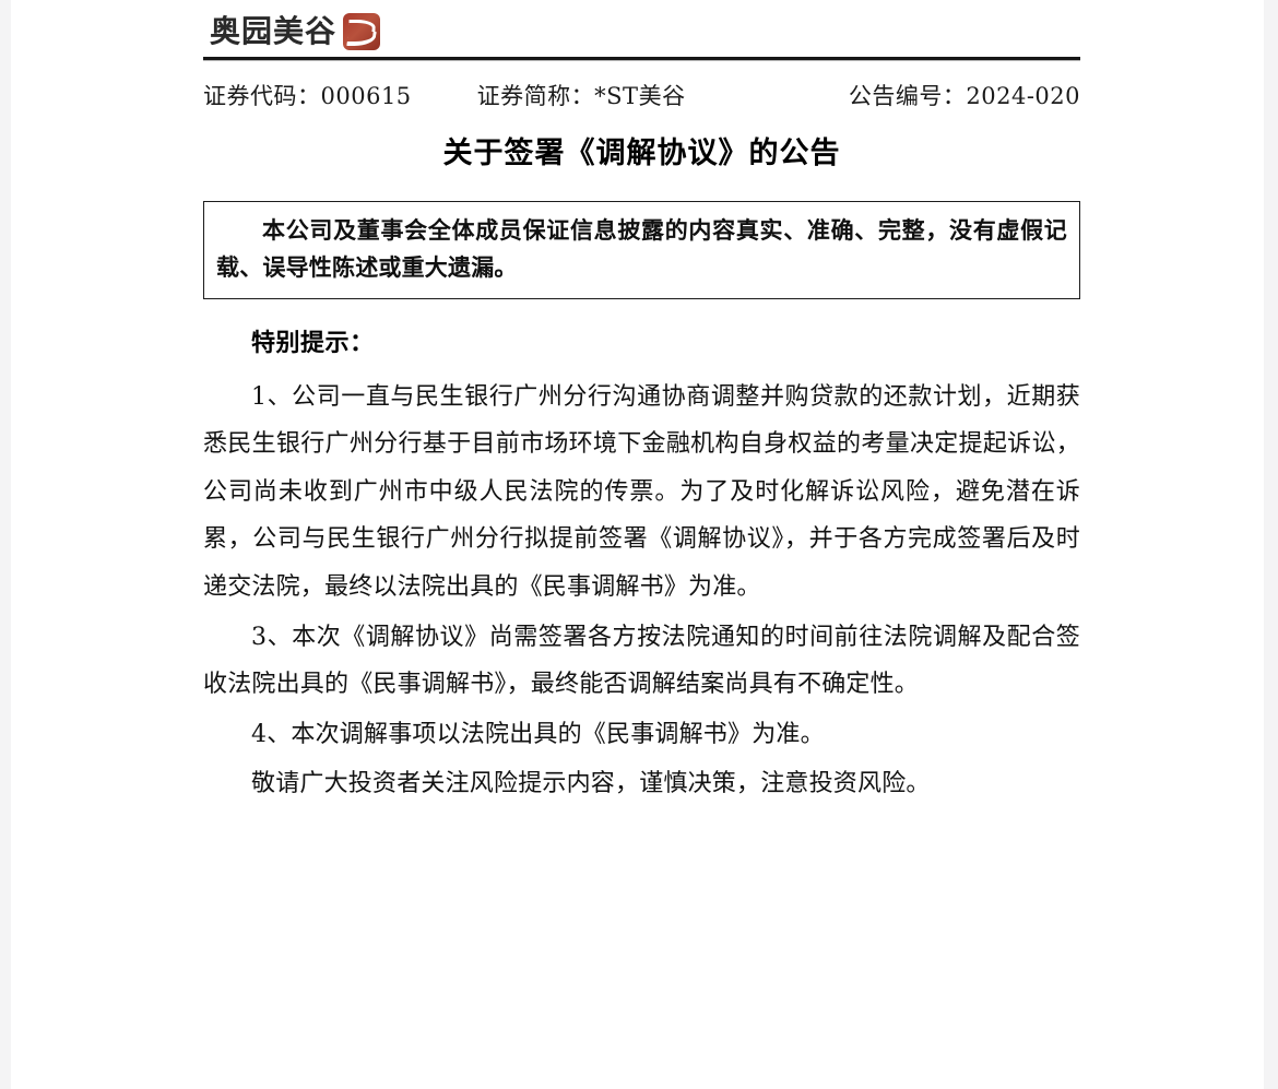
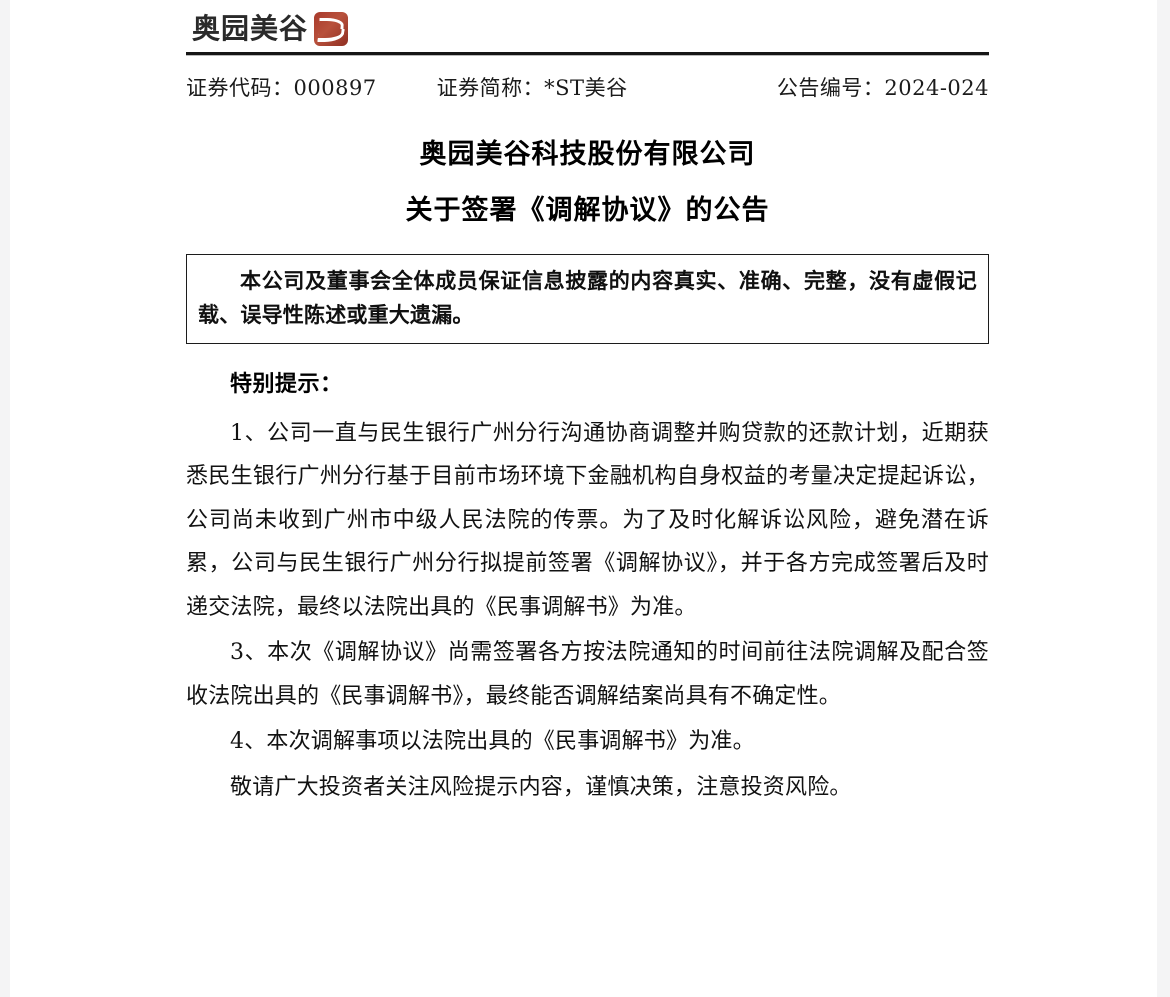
  奥园美谷
- 证券代码：000615
+ 证券代码：000897
  证券简称：*ST美谷
- 公告编号：2024-020
+ 公告编号：2024-024
+ 奥园美谷科技股份有限公司
  关于签署《调解协议》的公告
  本公司及董事会全体成员保证信息披露的内容真实、准确、完整，没有虚假记载、误导性陈述或重大遗漏。
  特别提示：
  1、公司一直与民生银行广州分行沟通协商调整并购贷款的还款计划，近期获悉民生银行广州分行基于目前市场环境下金融机构自身权益的考量决定提起诉讼，公司尚未收到广州市中级人民法院的传票。为了及时化解诉讼风险，避免潜在诉累，公司与民生银行广州分行拟提前签署《调解协议》，并于各方完成签署后及时递交法院，最终以法院出具的《民事调解书》为准。
  3、本次《调解协议》尚需签署各方按法院通知的时间前往法院调解及配合签收法院出具的《民事调解书》，最终能否调解结案尚具有不确定性。
  4、本次调解事项以法院出具的《民事调解书》为准。
  敬请广大投资者关注风险提示内容，谨慎决策，注意投资风险。
